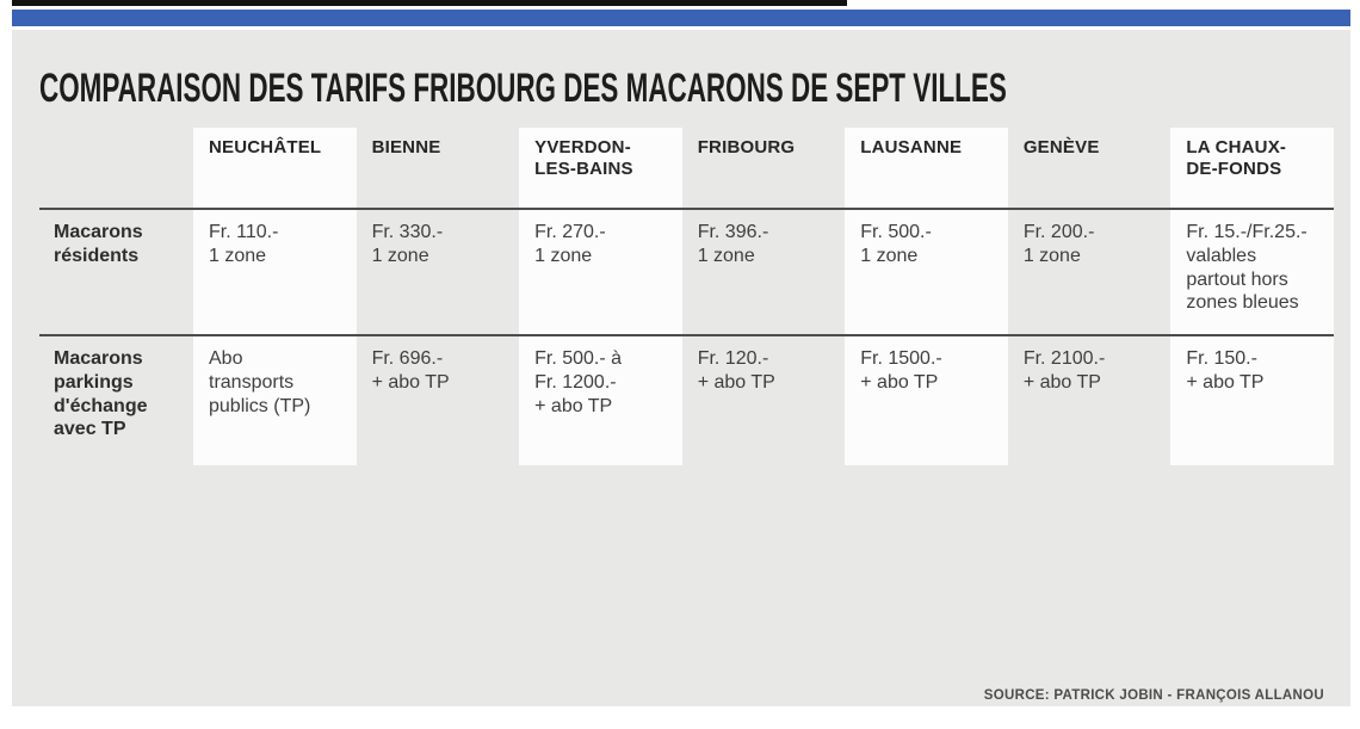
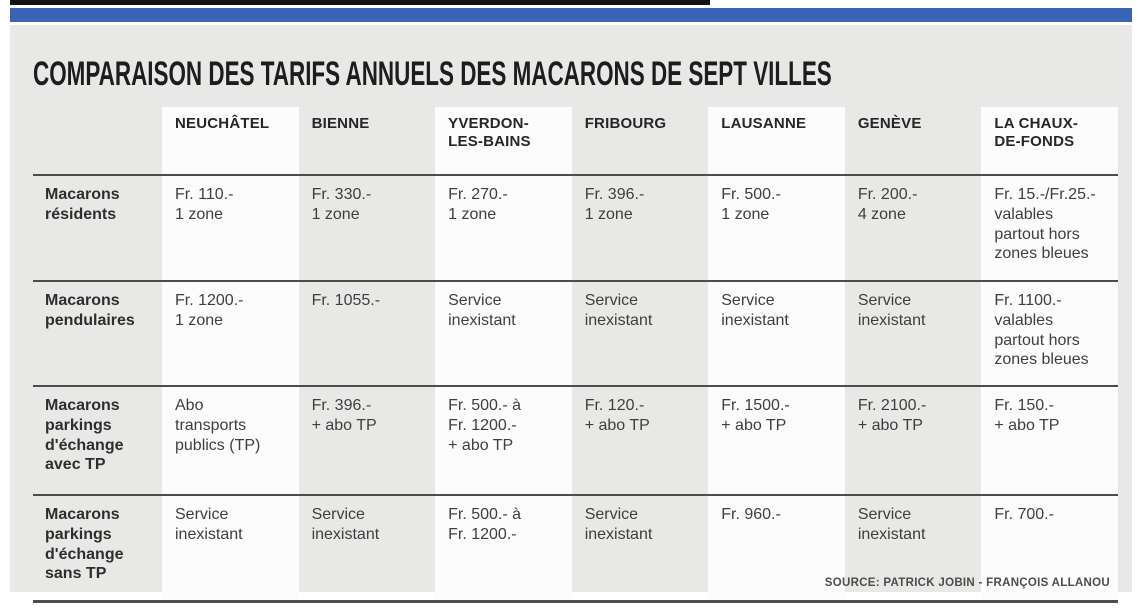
- COMPARAISON DES TARIFS FRIBOURG DES MACARONS DE SEPT VILLES
+ COMPARAISON DES TARIFS ANNUELS DES MACARONS DE SEPT VILLES
  	NEUCHÂTEL	BIENNE	YVERDON- LES-BAINS	FRIBOURG	LAUSANNE	GENÈVE	LA CHAUX- DE-FONDS
- Macarons résidents	Fr. 110.- 1 zone	Fr. 330.- 1 zone	Fr. 270.- 1 zone	Fr. 396.- 1 zone	Fr. 500.- 1 zone	Fr. 200.- 1 zone	Fr. 15.-/Fr.25.- valables partout hors zones bleues
+ Macarons résidents	Fr. 110.- 1 zone	Fr. 330.- 1 zone	Fr. 270.- 1 zone	Fr. 396.- 1 zone	Fr. 500.- 1 zone	Fr. 200.- 4 zone	Fr. 15.-/Fr.25.- valables partout hors zones bleues
+ Macarons pendulaires	Fr. 1200.- 1 zone	Fr. 1055.-	Service inexistant	Service inexistant	Service inexistant	Service inexistant	Fr. 1100.- valables partout hors zones bleues
- Macarons parkings d'échange avec TP	Abo transports publics (TP)	Fr. 696.- + abo TP	Fr. 500.- à Fr. 1200.- + abo TP	Fr. 120.- + abo TP	Fr. 1500.- + abo TP	Fr. 2100.- + abo TP	Fr. 150.- + abo TP
+ Macarons parkings d'échange avec TP	Abo transports publics (TP)	Fr. 396.- + abo TP	Fr. 500.- à Fr. 1200.- + abo TP	Fr. 120.- + abo TP	Fr. 1500.- + abo TP	Fr. 2100.- + abo TP	Fr. 150.- + abo TP
+ Macarons parkings d'échange sans TP	Service inexistant	Service inexistant	Fr. 500.- à Fr. 1200.-	Service inexistant	Fr. 960.-	Service inexistant	Fr. 700.-
  SOURCE: PATRICK JOBIN - FRANÇOIS ALLANOU
